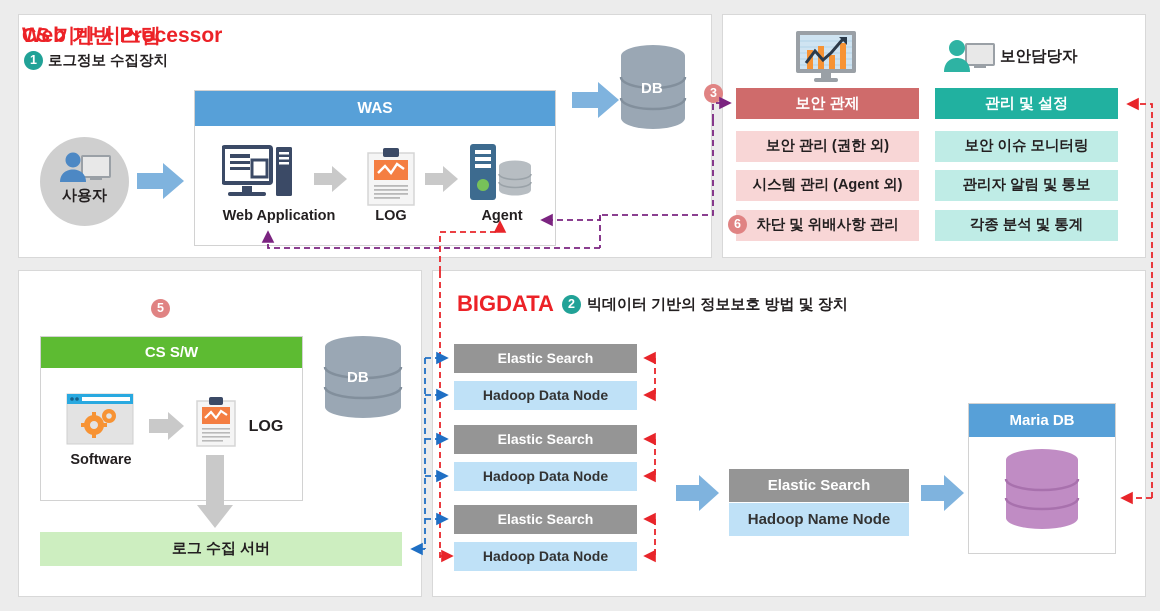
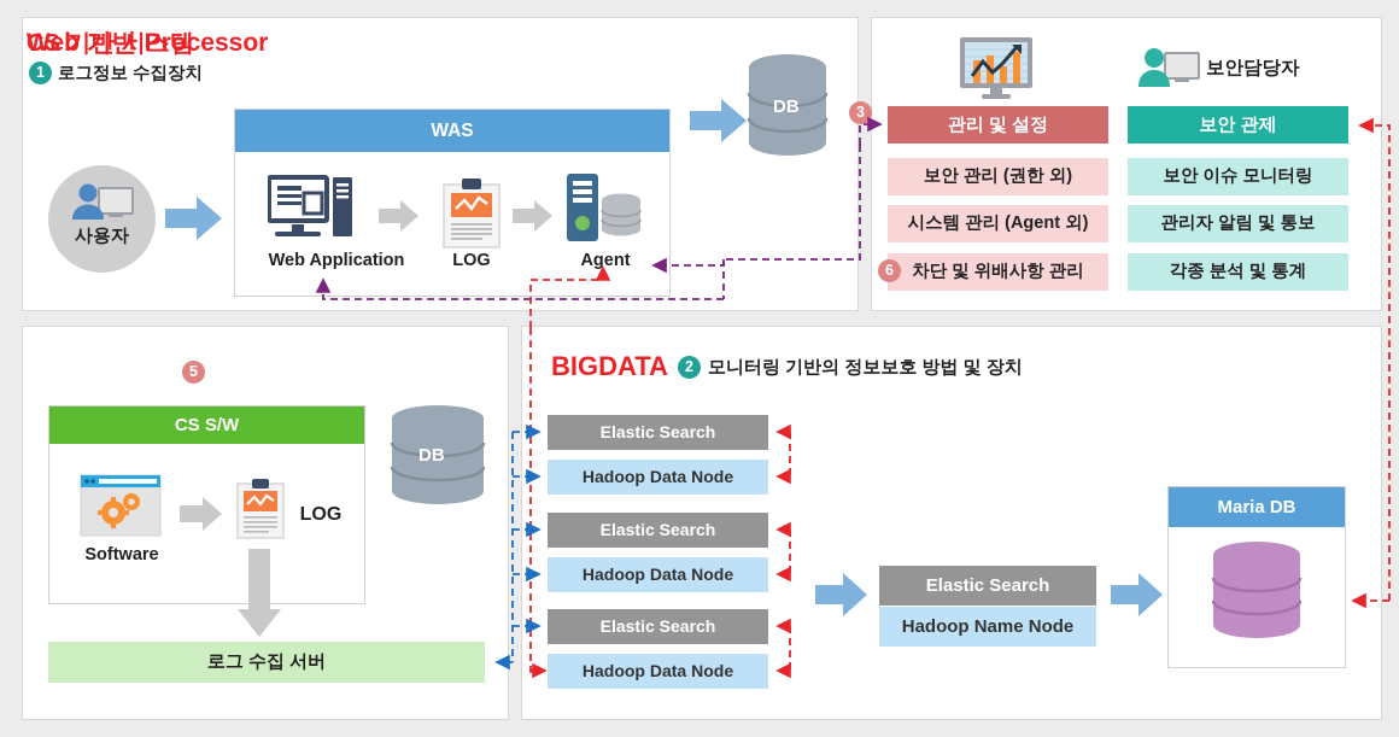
  Web 기반 Processor
  1
  로그정보 수집장치
  사용자
  WAS
  Web Application
  LOG
  Agent
  DB
  보안담당자
- 보안 관제
+ 관리 및 설정
  3
  보안 관리 (권한 외)
  시스템 관리 (Agent 외)
  차단 및 위배사항 관리
  6
- 관리 및 설정
+ 보안 관제
  보안 이슈 모니터링
  관리자 알림 및 통보
  각종 분석 및 통계
  CS 기반 시스템
  5
  CS S/W
  Software
  LOG
  DB
  로그 수집 서버
  BIGDATA
  2
- 빅데이터 기반의 정보보호 방법 및 장치
+ 모니터링 기반의 정보보호 방법 및 장치
  Elastic Search
  Hadoop Data Node
  Elastic Search
  Hadoop Data Node
  Elastic Search
  Hadoop Data Node
  Elastic Search
  Hadoop Name Node
  Maria DB
